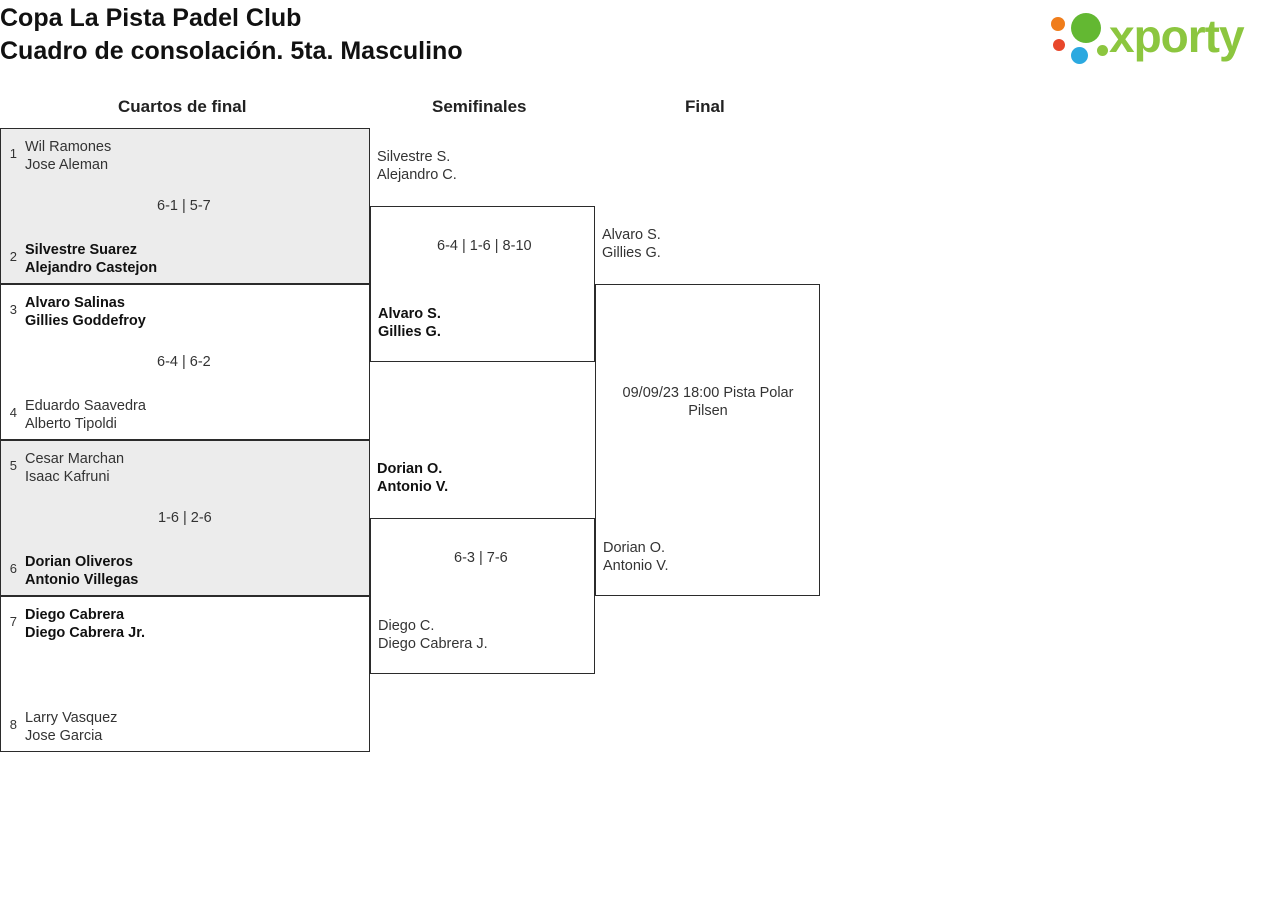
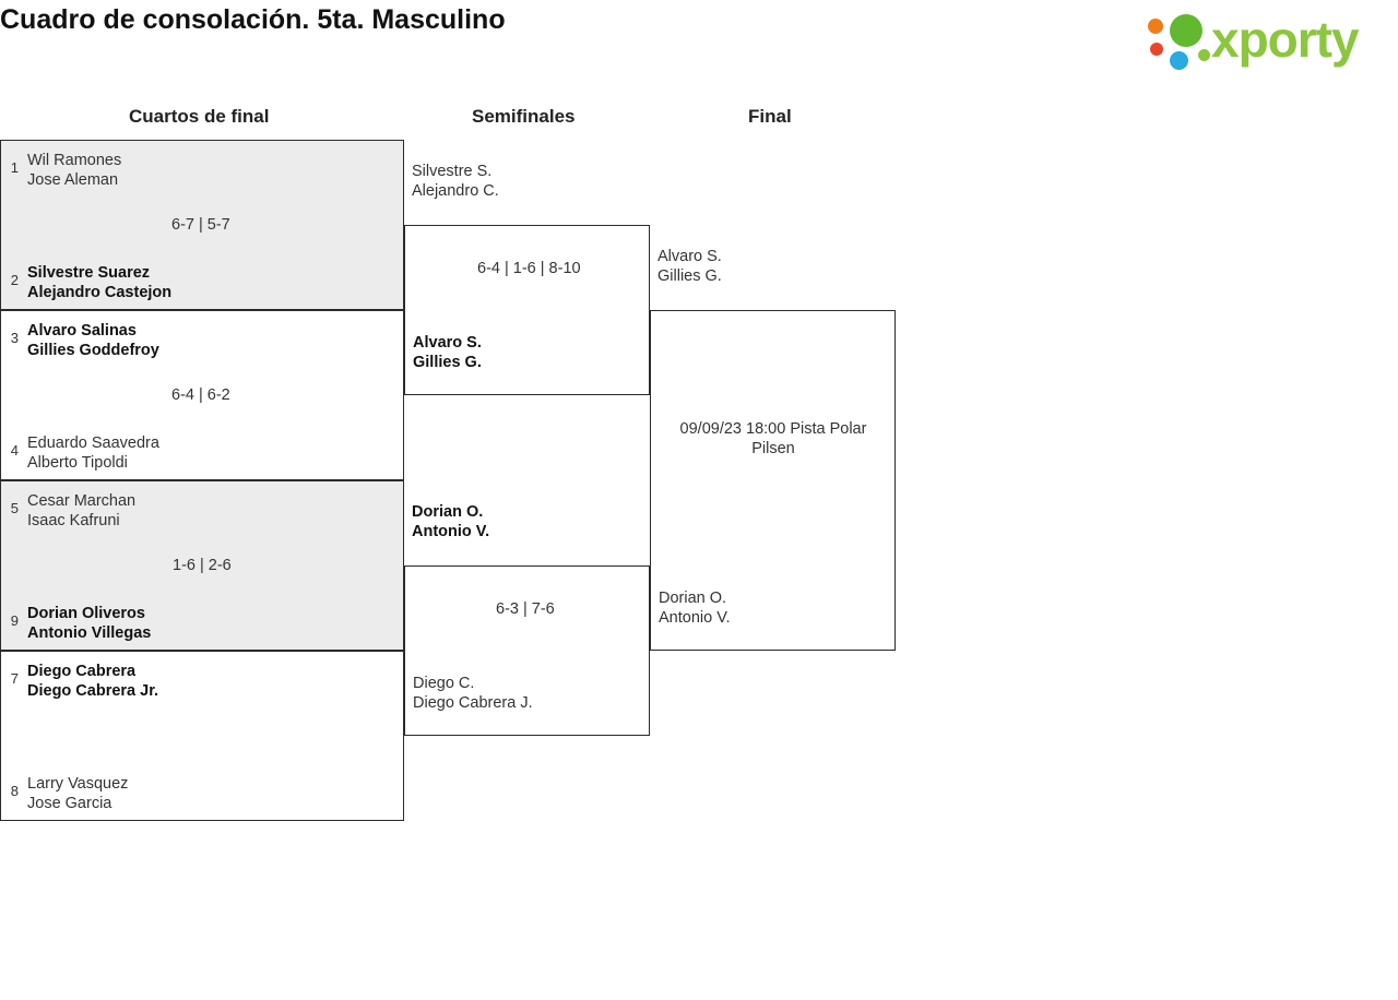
- Copa La Pista Padel Club
  Cuadro de consolación. 5ta. Masculino
  xporty
  Cuartos de final
  Semifinales
  Final
  1
  Wil Ramones
  Jose Aleman
- 6-1 | 5-7
+ 6-7 | 5-7
  2
  Silvestre Suarez
  Alejandro Castejon
  3
  Alvaro Salinas
  Gillies Goddefroy
  6-4 | 6-2
  4
  Eduardo Saavedra
  Alberto Tipoldi
  5
  Cesar Marchan
  Isaac Kafruni
  1-6 | 2-6
- 6
+ 9
  Dorian Oliveros
  Antonio Villegas
  7
  Diego Cabrera
  Diego Cabrera Jr.
  8
  Larry Vasquez
  Jose Garcia
  6-4 | 1-6 | 8-10
  Alvaro S.
  Gillies G.
  Silvestre S.
  Alejandro C.
  6-3 | 7-6
  Diego C.
  Diego Cabrera J.
  Dorian O.
  Antonio V.
  09/09/23 18:00 Pista Polar
  Pilsen
  Dorian O.
  Antonio V.
  Alvaro S.
  Gillies G.
